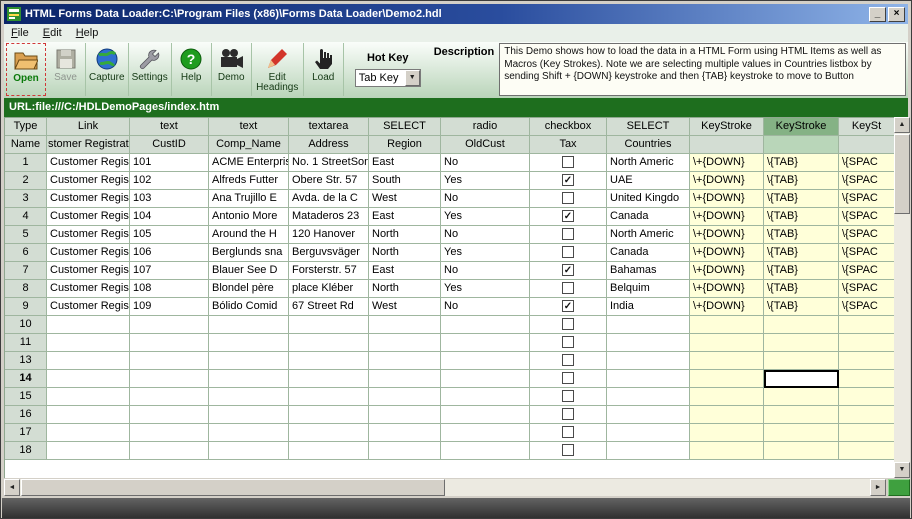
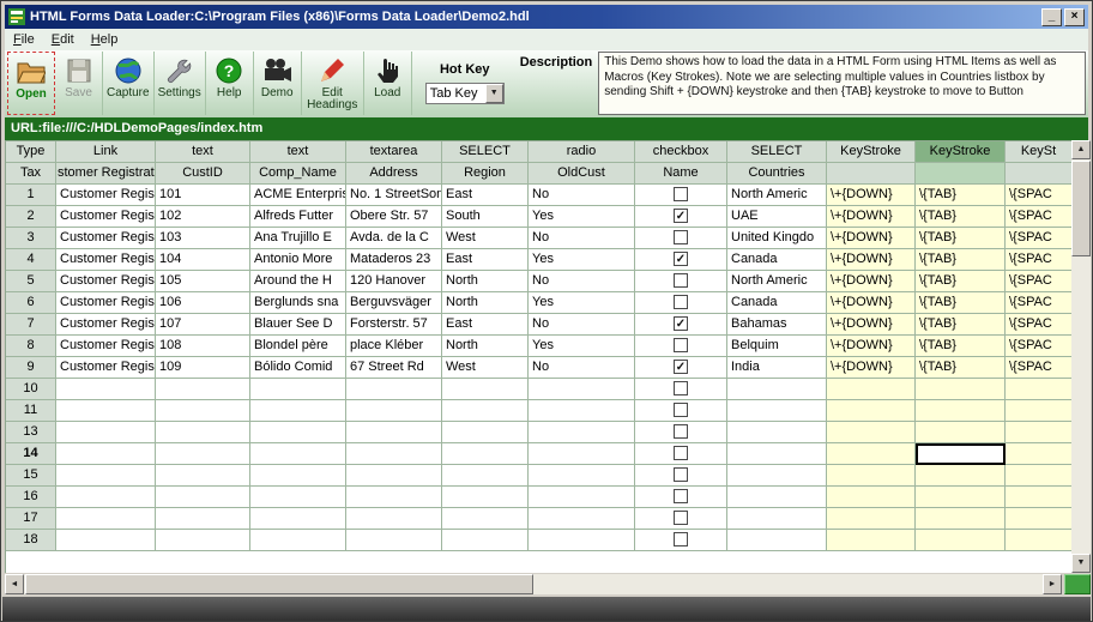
  HTML Forms Data Loader:C:\Program Files (x86)\Forms Data Loader\Demo2.hdl
  _
  ×
  File
  Edit
  Help
  Open
  Save
  Capture
  Settings
  ?
  Help
  Demo
  Edit Headings
  Load
  Hot Key
  Tab Key
  Description
  This Demo shows how to load the data in a HTML Form using HTML Items as well as Macros (Key Strokes). Note we are selecting multiple values in Countries listbox by sending Shift + {DOWN} keystroke and then {TAB} keystroke to move to Button
  URL:file:///C:/HDLDemoPages/index.htm
  Type
  Link
  text
  text
  textarea
  SELECT
  radio
  checkbox
  SELECT
  KeyStroke
  KeyStroke
  KeySt
- Name
+ Tax
  stomer Registrat
  CustID
  Comp_Name
  Address
  Region
  OldCust
- Tax
+ Name
  Countries
  1
  Customer Regis
  101
  ACME Enterpri
  No. 1 StreetSon
  East
  No
  North Americ
  \+{DOWN}
  \{TAB}
  \{SPAC
  2
  Customer Regis
  102
  Alfreds Futter
  Obere Str. 57
  South
  Yes
  ✓
  UAE
  \+{DOWN}
  \{TAB}
  \{SPAC
  3
  Customer Regis
  103
  Ana Trujillo E
  Avda. de la C
  West
  No
  United Kingdo
  \+{DOWN}
  \{TAB}
  \{SPAC
  4
  Customer Regis
  104
  Antonio More
  Mataderos 23
  East
  Yes
  ✓
  Canada
  \+{DOWN}
  \{TAB}
  \{SPAC
  5
  Customer Regis
  105
  Around the H
  120 Hanover
  North
  No
  North Americ
  \+{DOWN}
  \{TAB}
  \{SPAC
  6
  Customer Regis
  106
  Berglunds sna
  Berguvsväger
  North
  Yes
  Canada
  \+{DOWN}
  \{TAB}
  \{SPAC
  7
  Customer Regis
  107
  Blauer See D
  Forsterstr. 57
  East
  No
  ✓
  Bahamas
  \+{DOWN}
  \{TAB}
  \{SPAC
  8
  Customer Regis
  108
  Blondel père
  place Kléber
  North
  Yes
  Belquim
  \+{DOWN}
  \{TAB}
  \{SPAC
  9
  Customer Regis
  109
  Bólido Comid
  67 Street Rd
  West
  No
  ✓
  India
  \+{DOWN}
  \{TAB}
  \{SPAC
  10
  11
  13
  14
  15
  16
  17
  18
